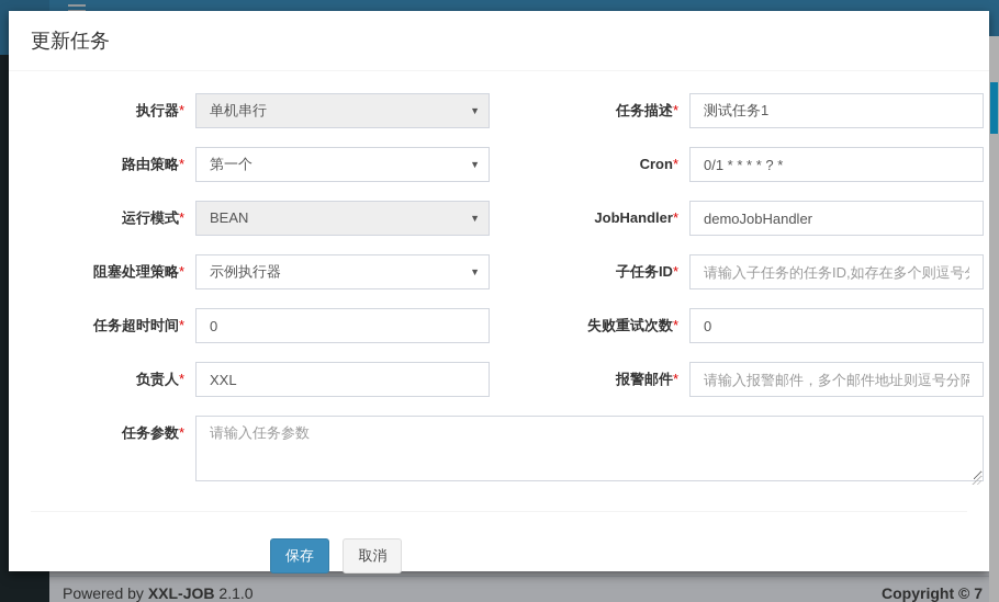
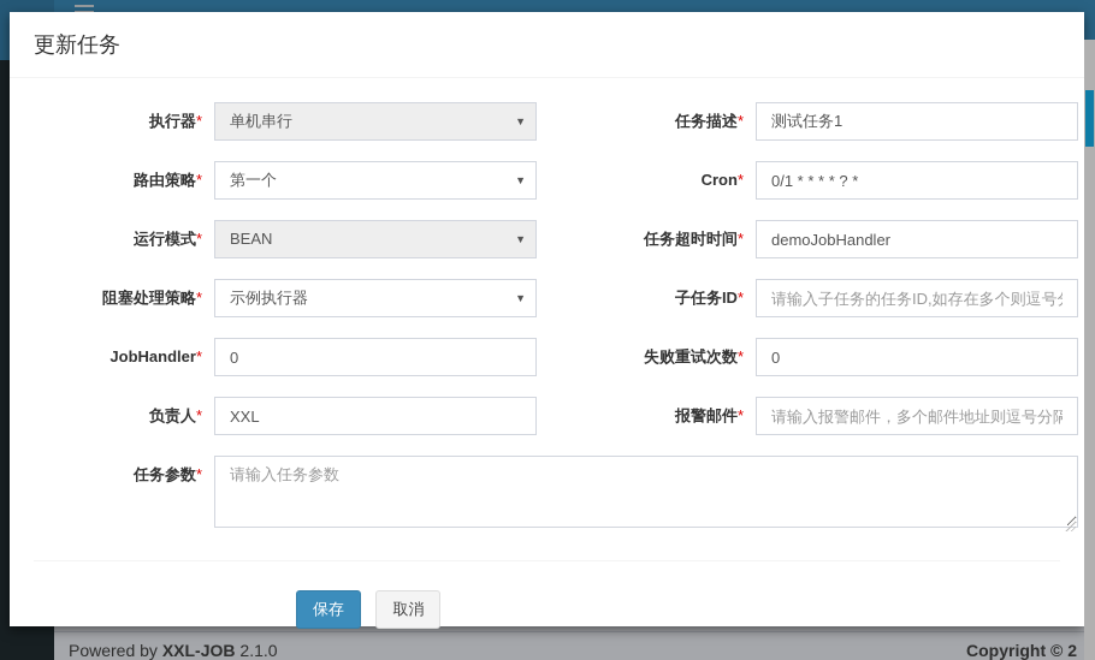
  Powered by XXL-JOB 2.1.0
- Copyright © 7
+ Copyright © 2
  更新任务
  执行器*
  单机串行
  ▼
  任务描述*
  测试任务1
  路由策略*
  第一个
  ▼
  Cron*
  0/1 * * * * ? *
  运行模式*
  BEAN
  ▼
- JobHandler*
+ 任务超时时间*
  demoJobHandler
  阻塞处理策略*
  示例执行器
  ▼
  子任务ID*
  请输入子任务的任务ID,如存在多个则逗号
- 任务超时时间*
+ JobHandler*
  0
  失败重试次数*
  0
  负责人*
  XXL
  报警邮件*
  请输入报警邮件，多个邮件地址则逗号分隔
  任务参数*
  请输入任务参数
  保存 取消
